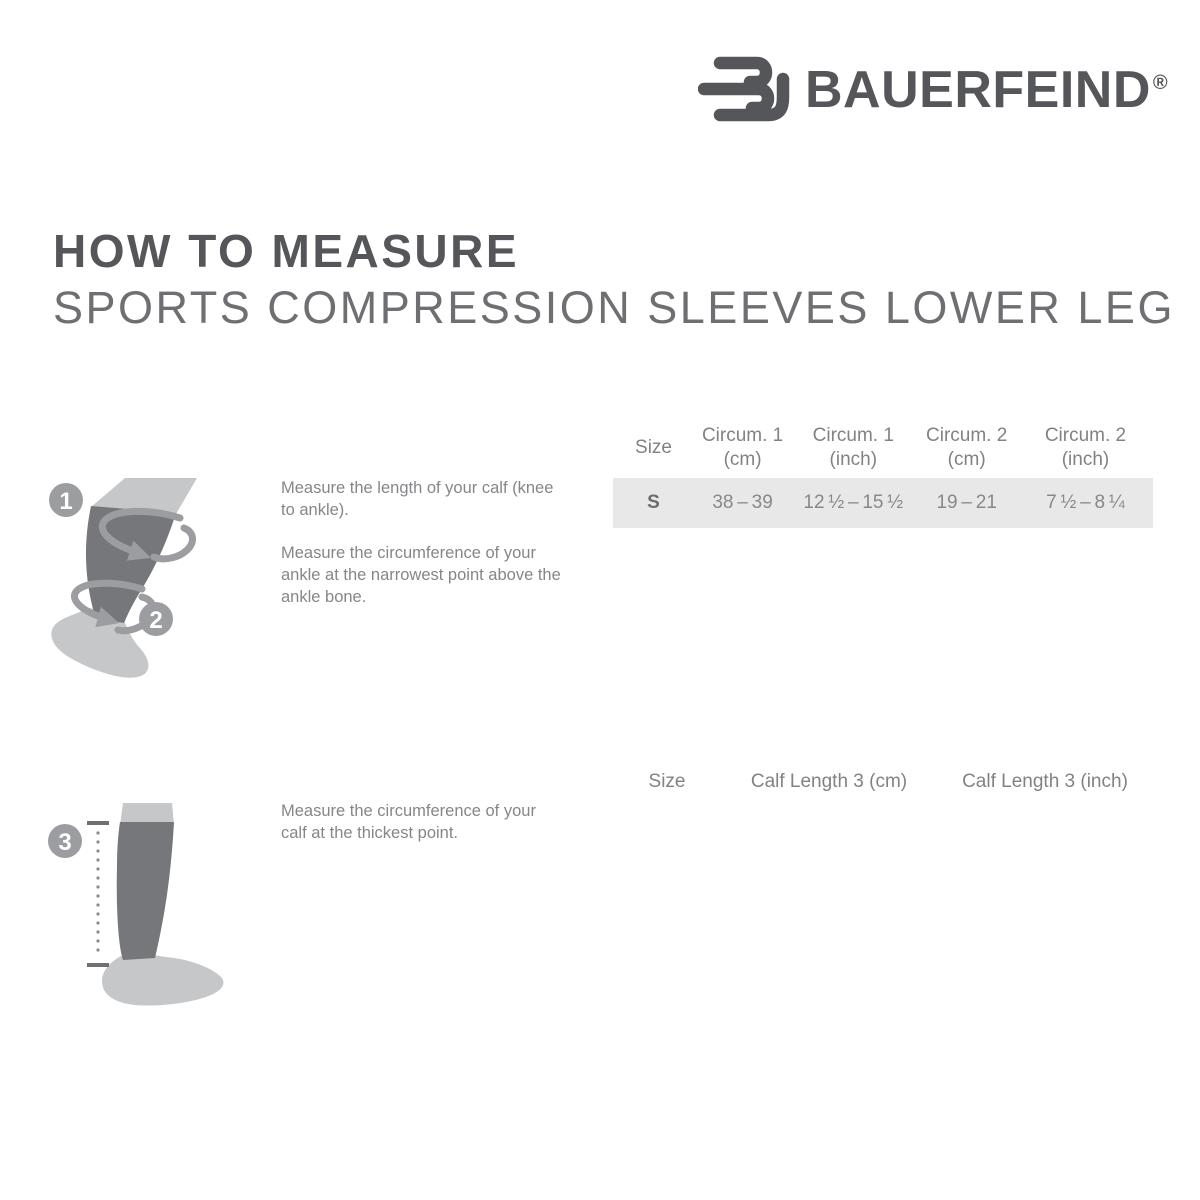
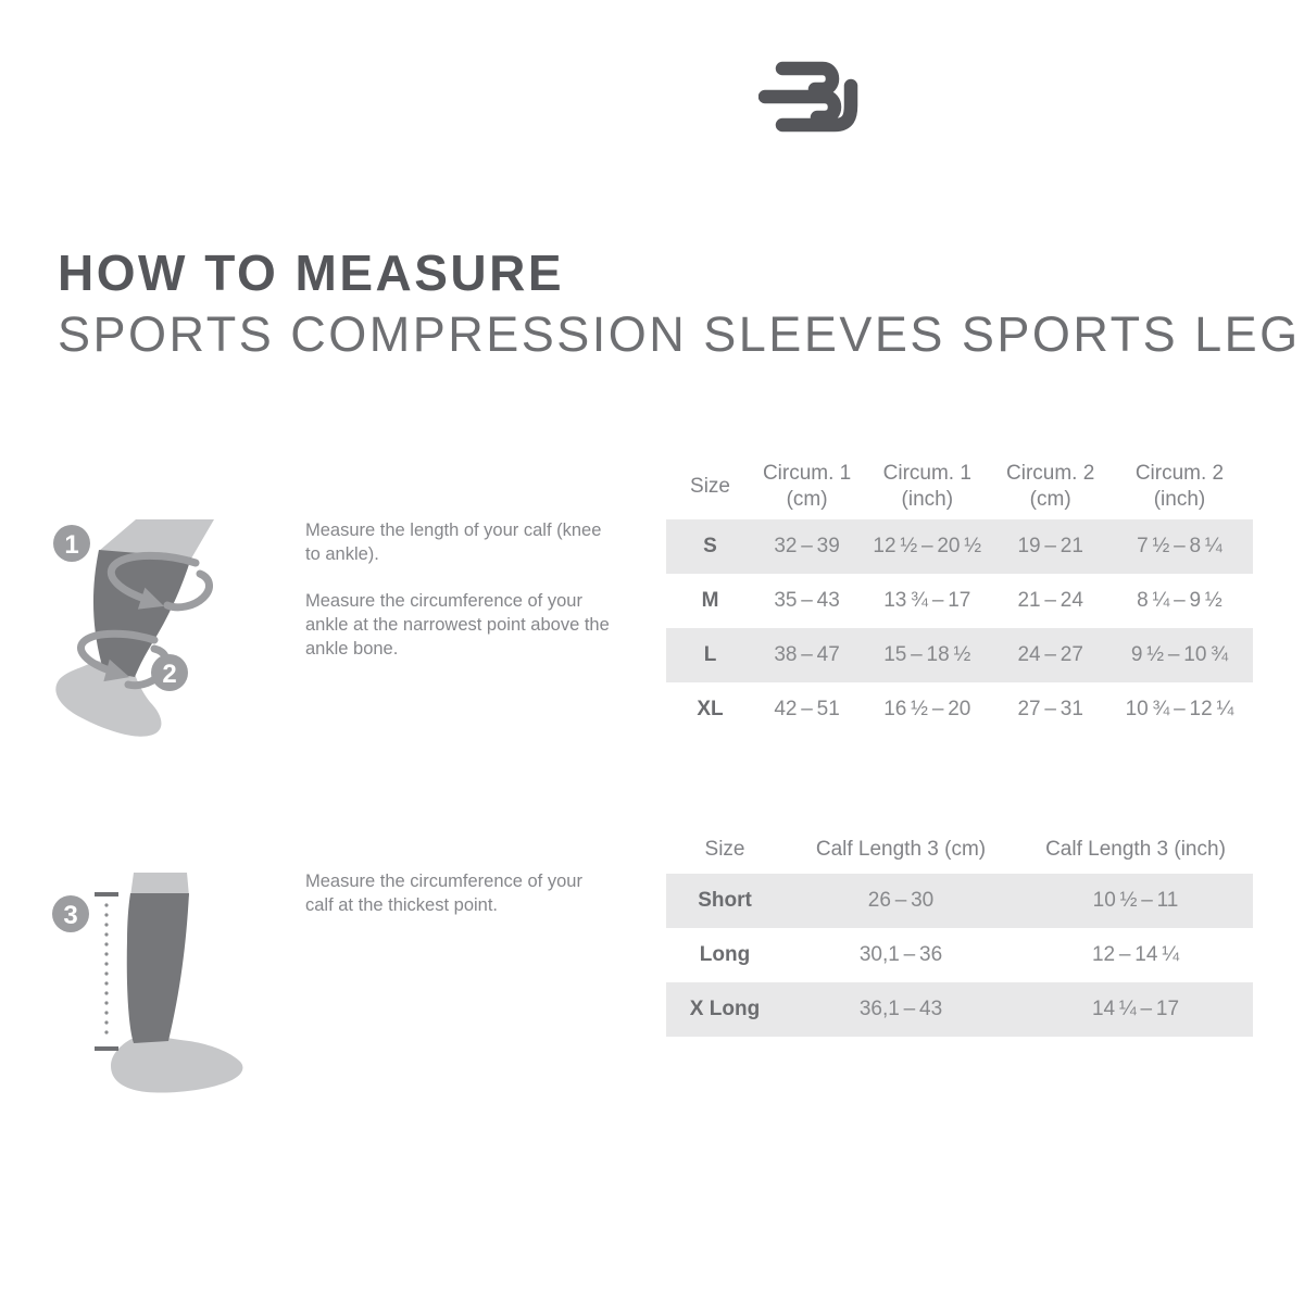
- BAUERFEIND®
  HOW TO MEASURE
- SPORTS COMPRESSION SLEEVES LOWER LEG
+ SPORTS COMPRESSION SLEEVES SPORTS LEG
  1
  2
  3
  Measure the length of your calf (knee to ankle).
  Measure the circumference of your ankle at the narrowest point above the ankle bone.
  Measure the circumference of your calf at the thickest point.
  Size
  Circum. 1
  (cm)
  Circum. 1
  (inch)
  Circum. 2
  (cm)
  Circum. 2
  (inch)
  S
- 38 – 39
+ 32 – 39
- 12 ½ – 15 ½
+ 12 ½ – 20 ½
  19 – 21
  7 ½ – 8 ¼
+ M
+ 35 – 43
+ 13 ¾ – 17
+ 21 – 24
+ 8 ¼ – 9 ½
+ L
+ 38 – 47
+ 15 – 18 ½
+ 24 – 27
+ 9 ½ – 10 ¾
+ XL
+ 42 – 51
+ 16 ½ – 20
+ 27 – 31
+ 10 ¾ – 12 ¼
  Size
  Calf Length 3 (cm)
  Calf Length 3 (inch)
+ Short
+ 26 – 30
+ 10 ½ – 11
+ Long
+ 30,1 – 36
+ 12 – 14 ¼
+ X Long
+ 36,1 – 43
+ 14 ¼ – 17
